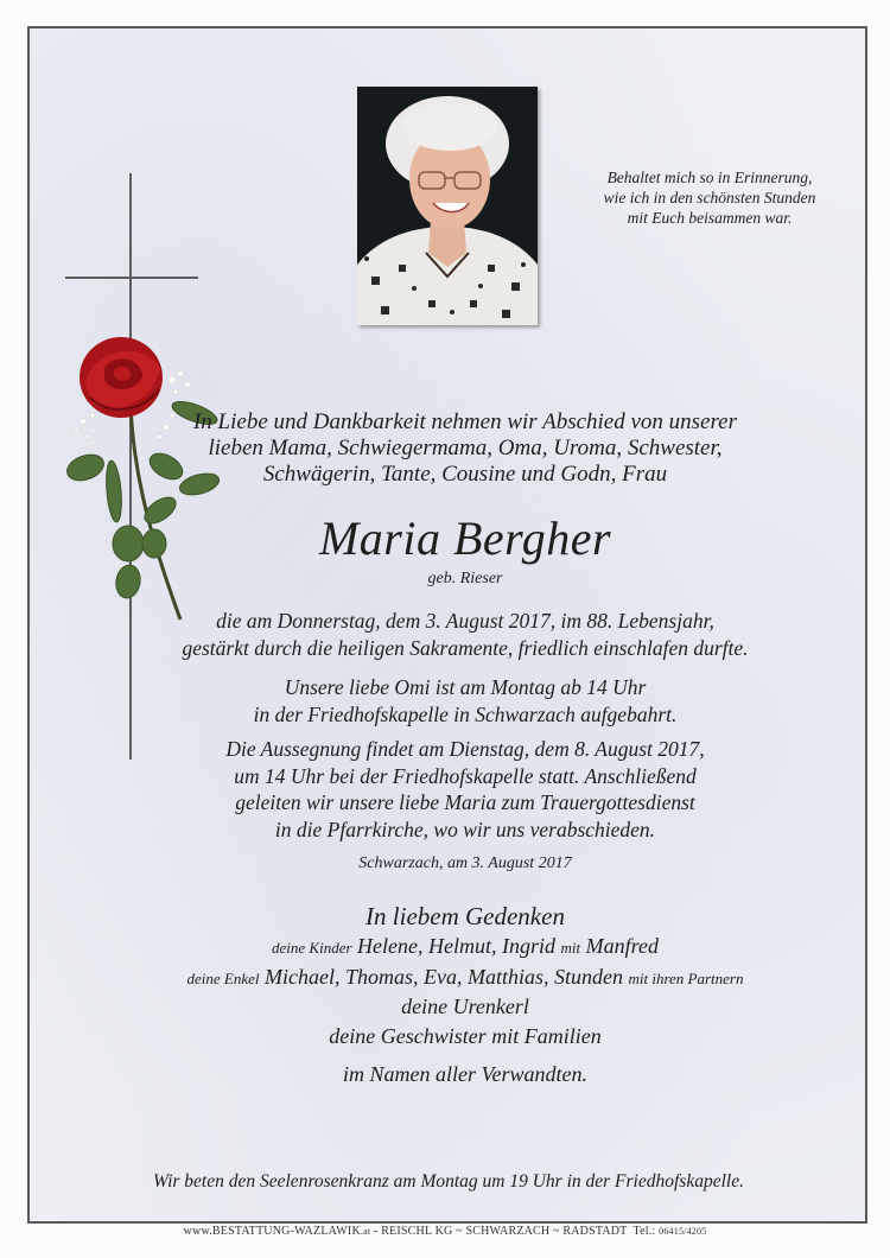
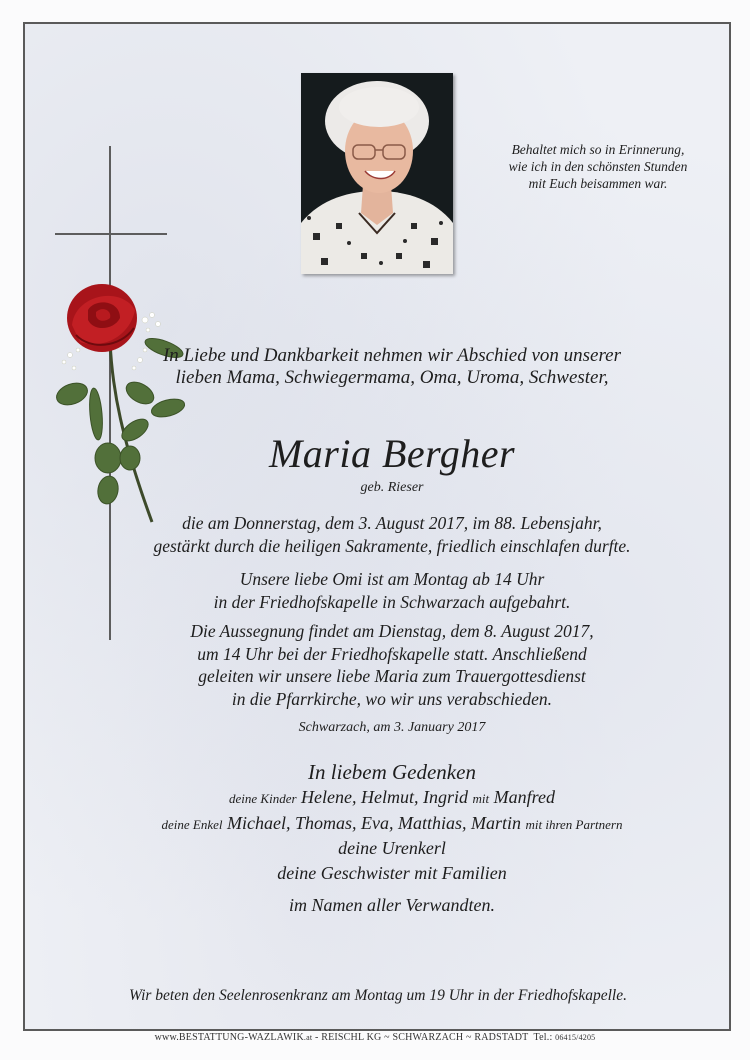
  Behaltet mich so in Erinnerung,
  wie ich in den schönsten Stunden
  mit Euch beisammen war.
  In Liebe und Dankbarkeit nehmen wir Abschied von unserer
  lieben Mama, Schwiegermama, Oma, Uroma, Schwester,
- Schwägerin, Tante, Cousine und Godn, Frau
  Maria Bergher
  geb. Rieser
  die am Donnerstag, dem 3. August 2017, im 88. Lebensjahr,
  gestärkt durch die heiligen Sakramente, friedlich einschlafen durfte.
  Unsere liebe Omi ist am Montag ab 14 Uhr
  in der Friedhofskapelle in Schwarzach aufgebahrt.
  Die Aussegnung findet am Dienstag, dem 8. August 2017,
  um 14 Uhr bei der Friedhofskapelle statt. Anschließend
  geleiten wir unsere liebe Maria zum Trauergottesdienst
  in die Pfarrkirche, wo wir uns verabschieden.
- Schwarzach, am 3. August 2017
+ Schwarzach, am 3. January 2017
  In liebem Gedenken
  deine Kinder Helene, Helmut, Ingrid mit Manfred
- deine Enkel Michael, Thomas, Eva, Matthias, Stunden mit ihren Partnern
+ deine Enkel Michael, Thomas, Eva, Matthias, Martin mit ihren Partnern
  deine Urenkerl
  deine Geschwister mit Familien
  im Namen aller Verwandten.
  Wir beten den Seelenrosenkranz am Montag um 19 Uhr in der Friedhofskapelle.
  www.BESTATTUNG-WAZLAWIK.at - REISCHL KG ~ SCHWARZACH ~ RADSTADT Tel.: 06415/4205
